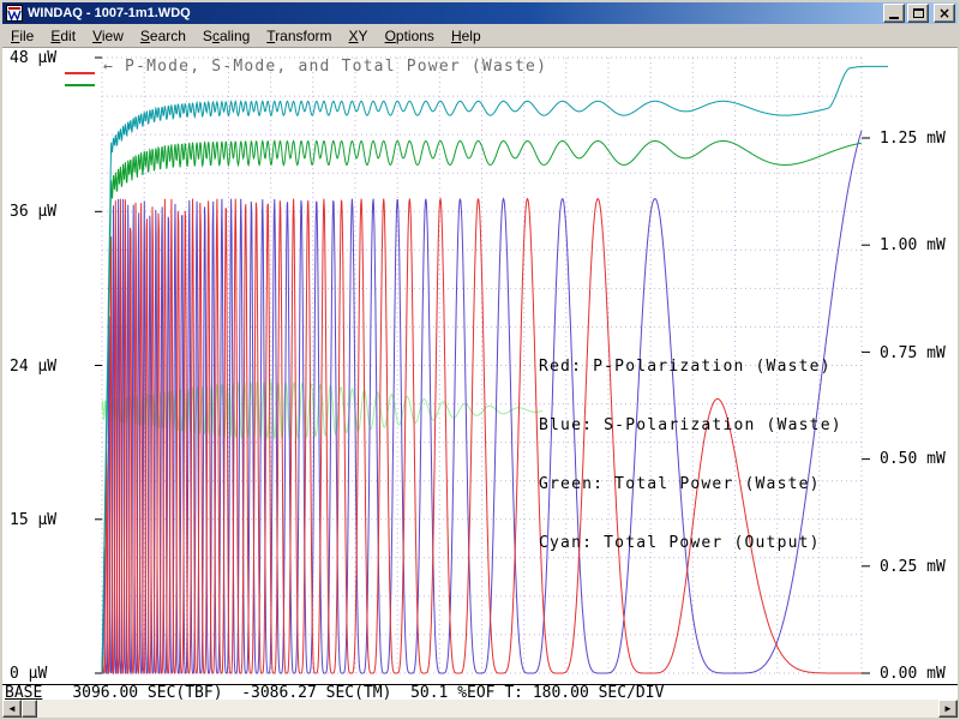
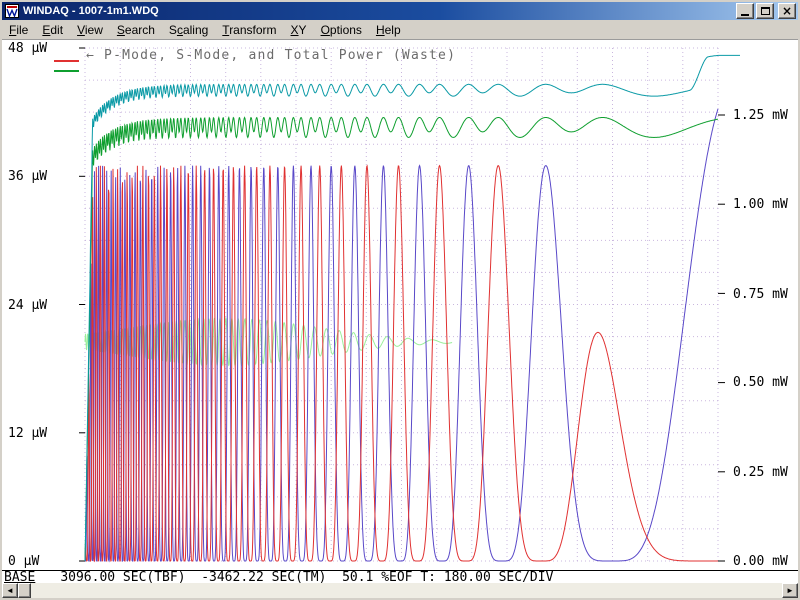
  WINDAQ - 1007-1m1.WDQ
  ×
  File
  Edit
  View
  Search
  Scaling
  Transform
  XY
  Options
  Help
  48 µW
  36 µW
  24 µW
- 15 µW
+ 12 µW
  0 µW
  1.25 mW
  1.00 mW
  0.75 mW
  0.50 mW
  0.25 mW
  0.00 mW
  ← P-Mode, S-Mode, and Total Power (Waste)
- Red: P-Polarization (Waste)
- Blue: S-Polarization (Waste)
- Green: Total Power (Waste)
- Cyan: Total Power (Output)
  BASE
- 3096.00 SEC(TBF) -3086.27 SEC(TM) 50.1 %EOF T: 180.00 SEC/DIV
+ 3096.00 SEC(TBF) -3462.22 SEC(TM) 50.1 %EOF T: 180.00 SEC/DIV
  ◄
  ►
